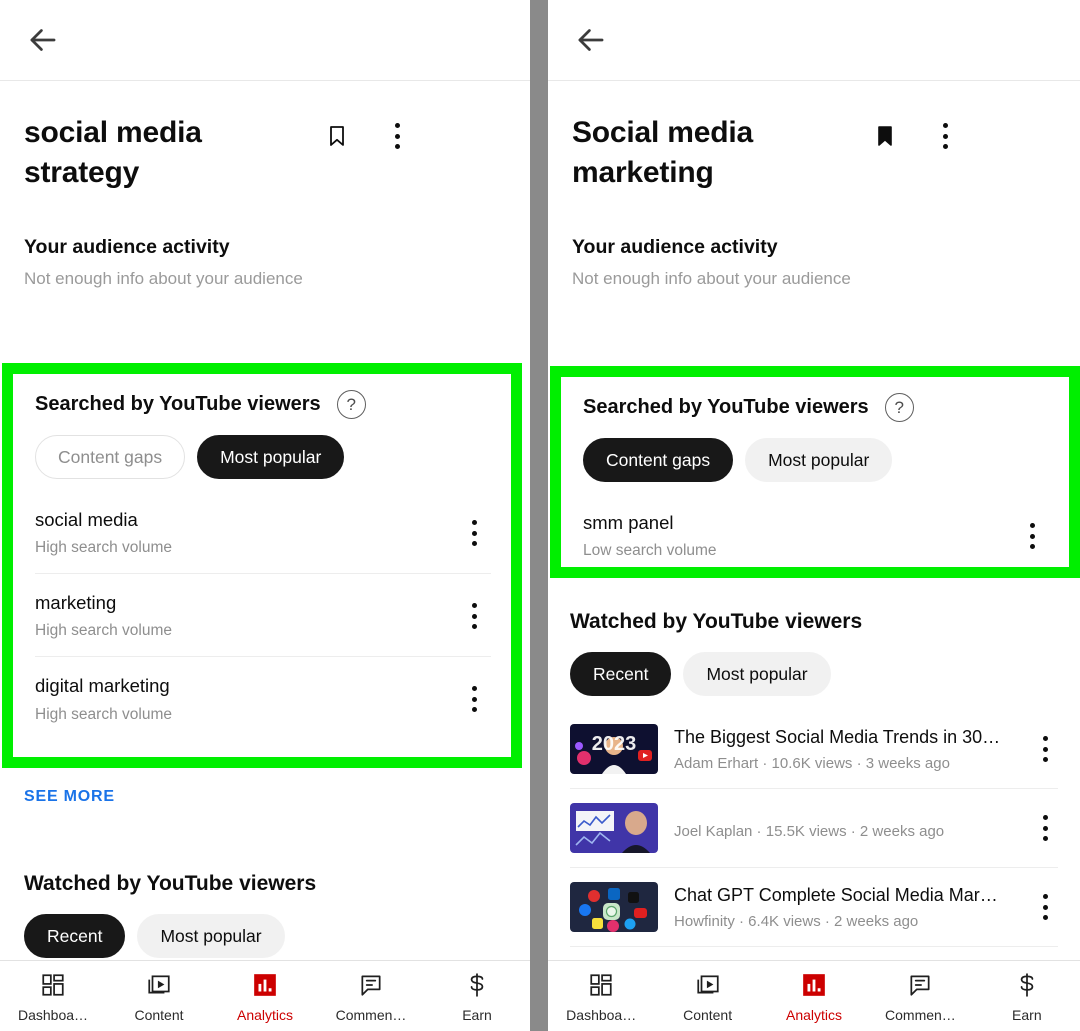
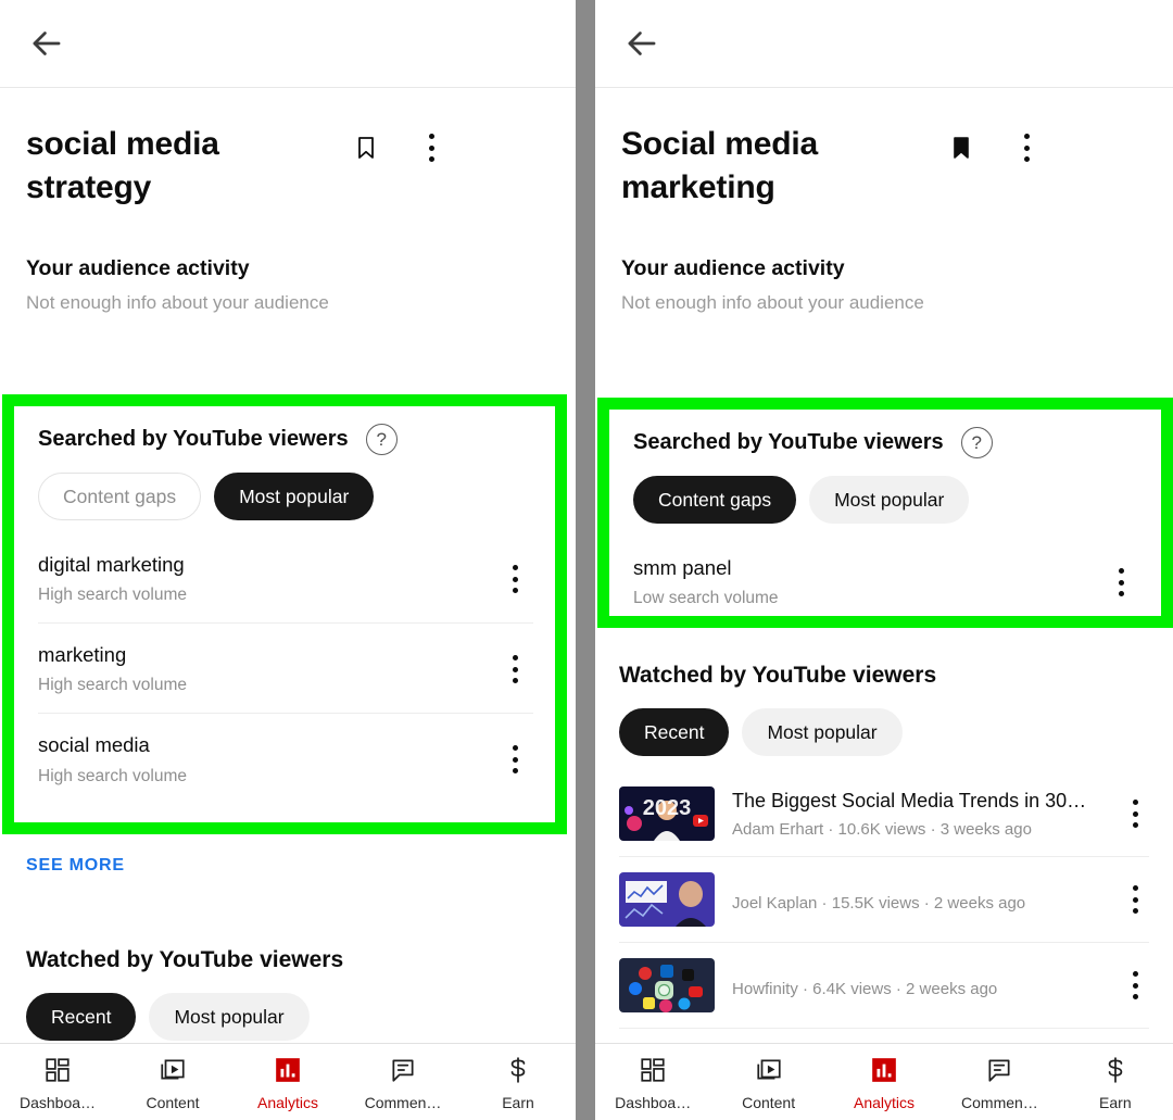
  social media strategy
  Your audience activity
  Not enough info about your audience
  Searched by YouTube viewers
  ?
  Content gaps
  Most popular
- social media
+ digital marketing
  High search volume
  marketing
  High search volume
- digital marketing
+ social media
  High search volume
  SEE MORE
  Watched by YouTube viewers
  Recent
  Most popular
  Dashboa…
  Content
  Analytics
  Commen…
  Earn
  Social media marketing
  Your audience activity
  Not enough info about your audience
  Searched by YouTube viewers
  ?
  Content gaps
  Most popular
  smm panel
  Low search volume
  Watched by YouTube viewers
  Recent
  Most popular
  2023
  The Biggest Social Media Trends in 30…
  Adam Erhart · 10.6K views · 3 weeks ago
  Joel Kaplan · 15.5K views · 2 weeks ago
- Chat GPT Complete Social Media Mar…
  Howfinity · 6.4K views · 2 weeks ago
  Dashboa…
  Content
  Analytics
  Commen…
  Earn
